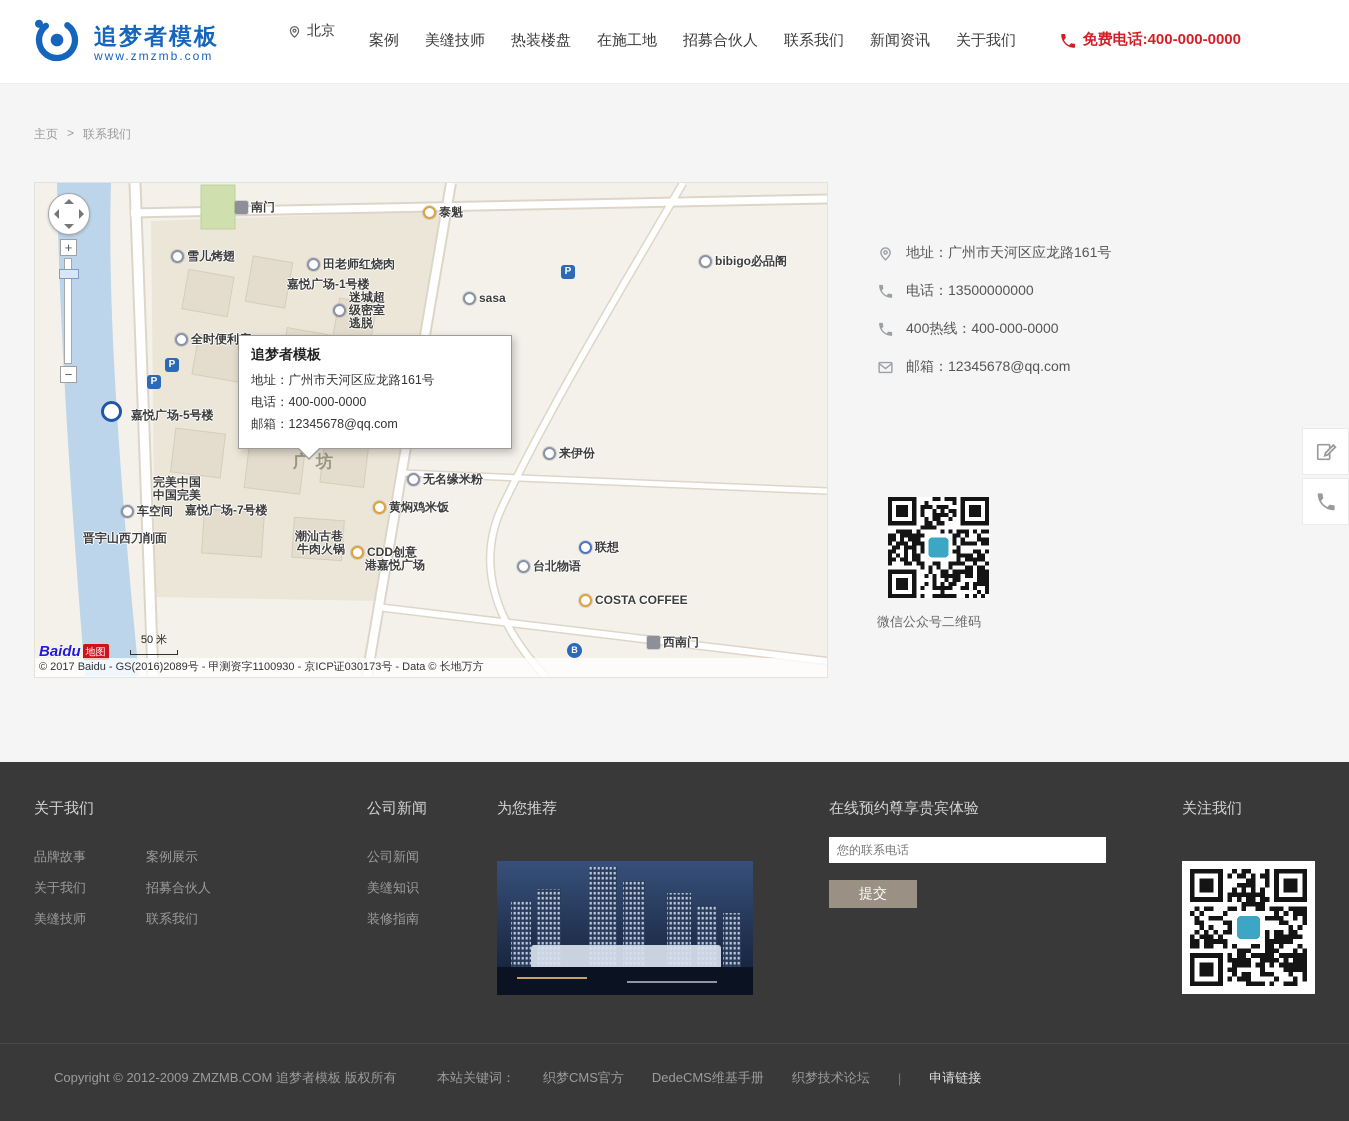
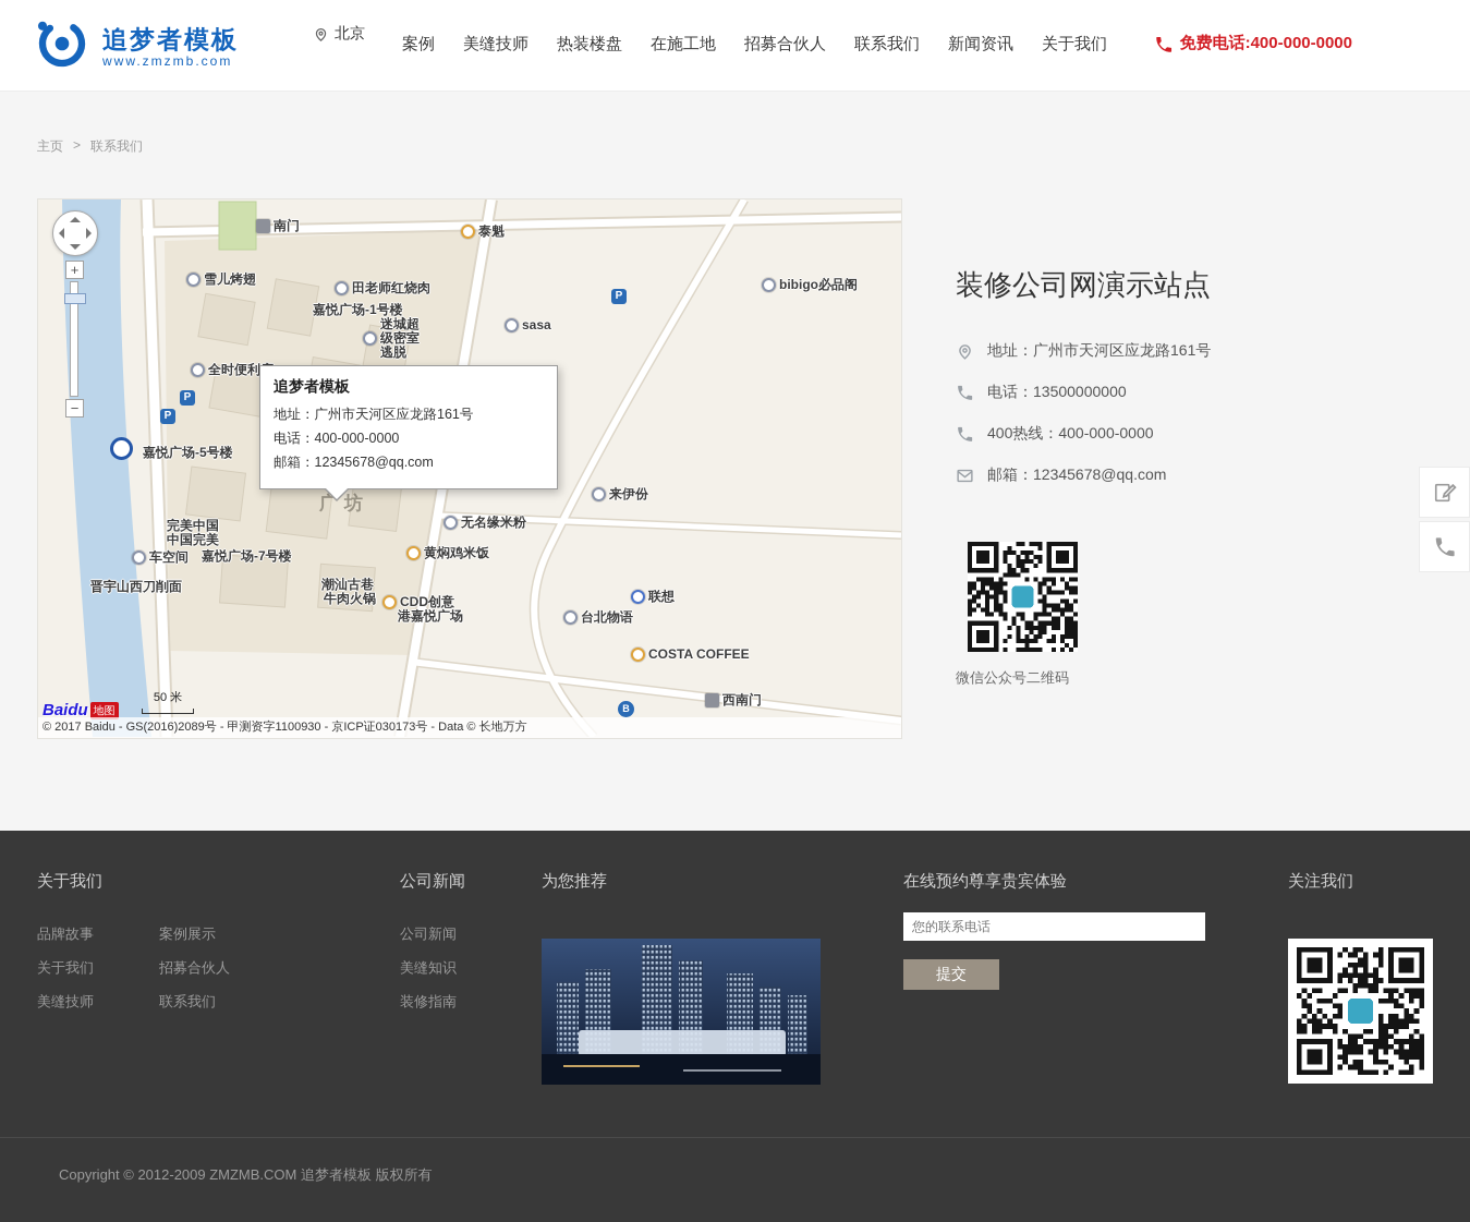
  追梦者模板
  www.zmzmb.com
  北京
  案例
  美缝技师
  热装楼盘
  在施工地
  招募合伙人
  联系我们
  新闻资讯
  关于我们
  免费电话:400-000-0000
  主页
  >
  联系我们
  南门
  泰魁
  雪儿烤翅
  田老师红烧肉
  嘉悦广场-1号楼
  迷城超级密室逃脱
  sasa
  bibigo必品阁
  P
  全时便利
  P
  P
  嘉悦广场-5号楼
  完美中国
  中国完美
  车空间
  嘉悦广场-7号楼
  晋宇山西刀削面
  潮汕古巷
  牛肉火锅
  CDD创意
  港嘉悦广场
  无名缘米粉
  黄焖鸡米饭
  来伊份
  联想
  台北物语
  COSTA COFFEE
  西南门
  广坊
  B
  追梦者模板
  地址：广州市天河区应龙路161号
  电话：400-000-0000
  邮箱：12345678@qq.com
  +
  −
  50 米
  Baidu
  地图
  © 2017 Baidu - GS(2016)2089号 - 甲测资字1100930 - 京ICP证030173号 - Data © 长地万方
+ 装修公司网演示站点
  地址：广州市天河区应龙路161号
  电话：13500000000
  400热线：400-000-0000
  邮箱：12345678@qq.com
  微信公众号二维码
  关于我们
  品牌故事
  关于我们
  美缝技师
  案例展示
  招募合伙人
  联系我们
  公司新闻
  公司新闻
  美缝知识
  装修指南
  为您推荐
  在线预约尊享贵宾体验
  您的联系电话
  提交
  关注我们
  Copyright © 2012-2009 ZMZMB.COM 追梦者模板 版权所有
- 本站关键词：
- 织梦CMS官方
- DedeCMS维基手册
- 织梦技术论坛
- |
- 申请链接
